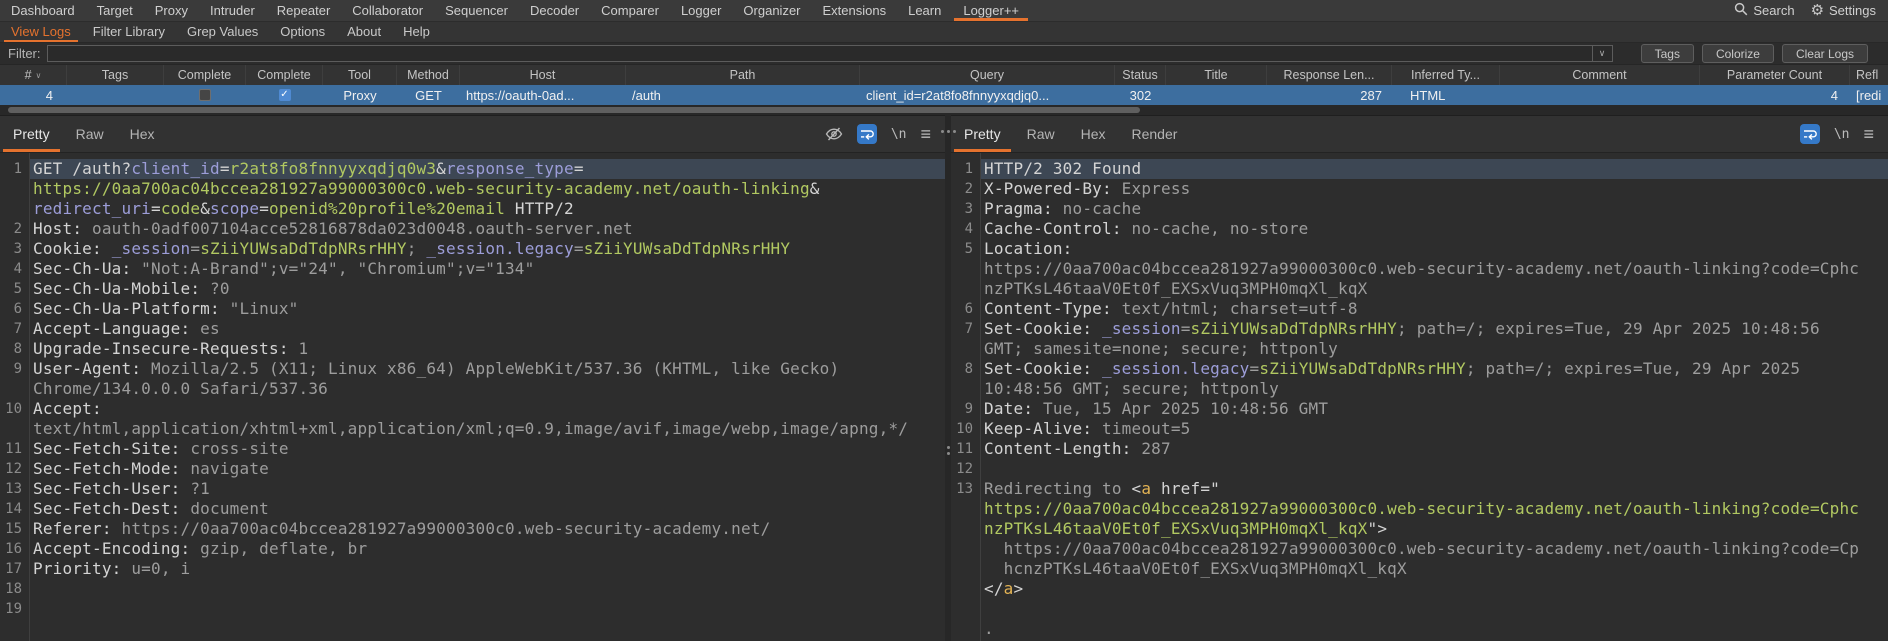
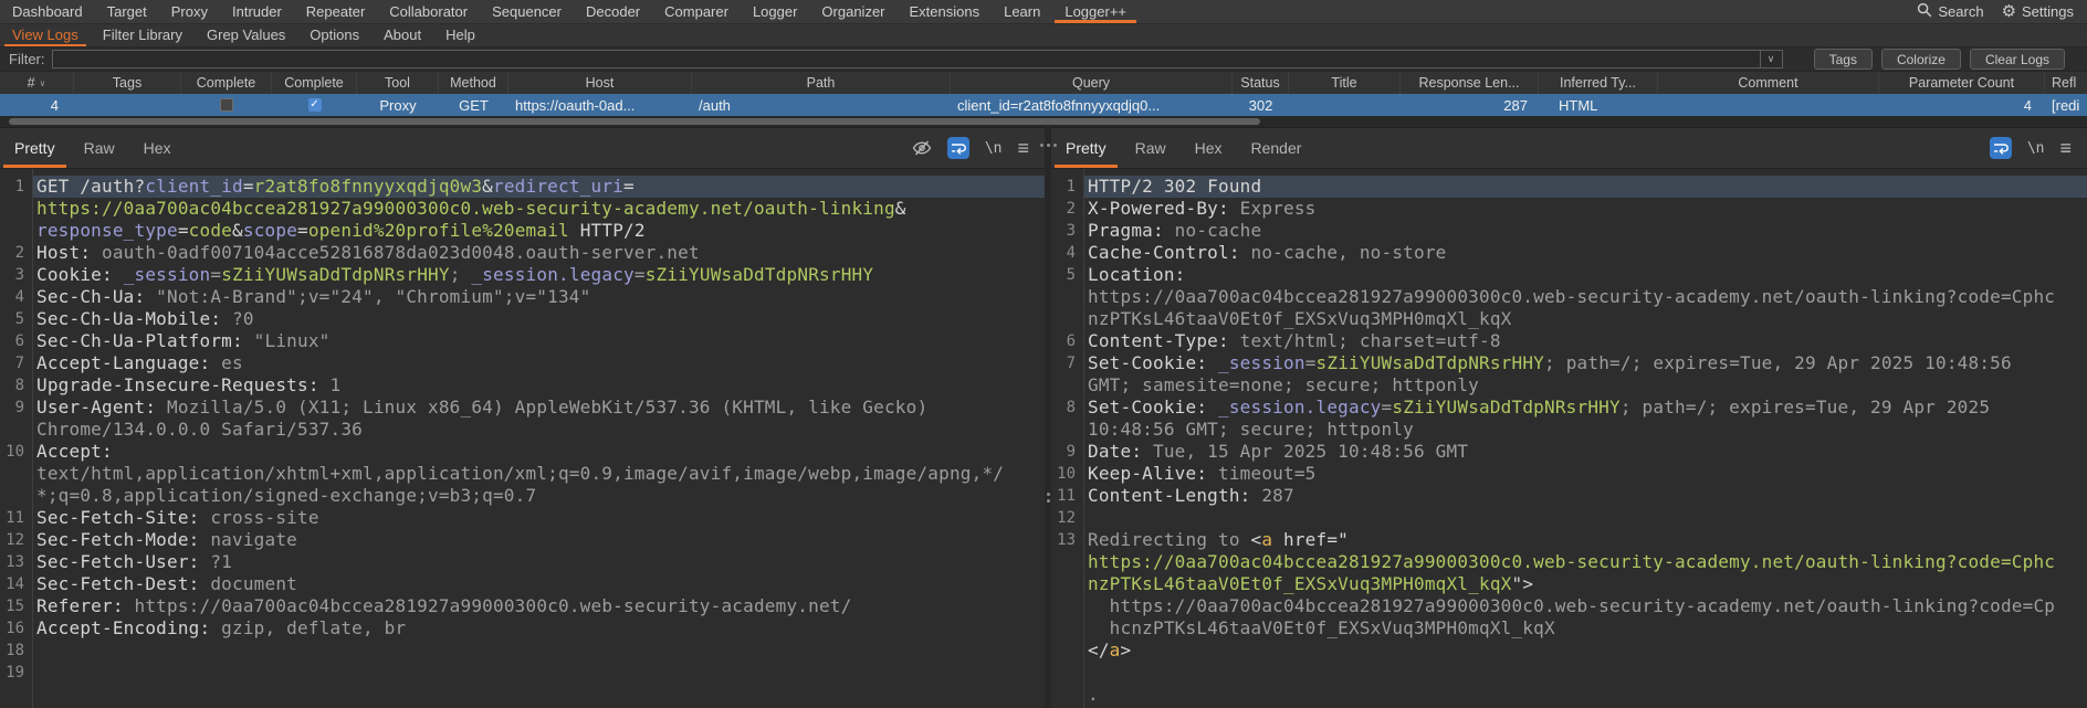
  Dashboard
  Target
  Proxy
  Intruder
  Repeater
  Collaborator
  Sequencer
  Decoder
  Comparer
  Logger
  Organizer
  Extensions
  Learn
  Logger++
  Search
  ⚙
  Settings
  View Logs
  Filter Library
  Grep Values
  Options
  About
  Help
  Filter:
  ∨
  Tags
  Colorize
  Clear Logs
  #
  ∨
  Tags
  Complete
  Complete
  Tool
  Method
  Host
  Path
  Query
  Status
  Title
  Response Len...
  Inferred Ty...
  Comment
  Parameter Count
  Refl
  4
  ✓
  Proxy
  GET
  https://oauth-0ad...
  /auth
  client_id=r2at8fo8fnnyyxqdjq0...
  302
  287
  HTML
  4
  [redi
  Pretty
  Raw
  Hex
  \n
  ≡
  Pretty
  Raw
  Hex
  Render
  \n
  ≡
  1
- GET /auth?client_id=r2at8fo8fnnyyxqdjq0w3&response_type=
+ GET /auth?client_id=r2at8fo8fnnyyxqdjq0w3&redirect_uri=
  https://0aa700ac04bccea281927a99000300c0.web-security-academy.net/oauth-linking&
- redirect_uri=code&scope=openid%20profile%20email HTTP/2
+ response_type=code&scope=openid%20profile%20email HTTP/2
  2
  Host: oauth-0adf007104acce52816878da023d0048.oauth-server.net
  3
  Cookie: _session=sZiiYUWsaDdTdpNRsrHHY; _session.legacy=sZiiYUWsaDdTdpNRsrHHY
  4
  Sec-Ch-Ua: "Not:A-Brand";v="24", "Chromium";v="134"
  5
  Sec-Ch-Ua-Mobile: ?0
  6
  Sec-Ch-Ua-Platform: "Linux"
  7
  Accept-Language: es
  8
  Upgrade-Insecure-Requests: 1
  9
- User-Agent: Mozilla/2.5 (X11; Linux x86_64) AppleWebKit/537.36 (KHTML, like Gecko)
+ User-Agent: Mozilla/5.0 (X11; Linux x86_64) AppleWebKit/537.36 (KHTML, like Gecko)
  Chrome/134.0.0.0 Safari/537.36
  10
  Accept:
  text/html,application/xhtml+xml,application/xml;q=0.9,image/avif,image/webp,image/apng,*/
+ *;q=0.8,application/signed-exchange;v=b3;q=0.7
  11
  Sec-Fetch-Site: cross-site
  12
  Sec-Fetch-Mode: navigate
  13
  Sec-Fetch-User: ?1
  14
  Sec-Fetch-Dest: document
  15
  Referer: https://0aa700ac04bccea281927a99000300c0.web-security-academy.net/
  16
  Accept-Encoding: gzip, deflate, br
- 17
- Priority: u=0, i
  18
  19
  1
  HTTP/2 302 Found
  2
  X-Powered-By: Express
  3
  Pragma: no-cache
  4
  Cache-Control: no-cache, no-store
  5
  Location:
  https://0aa700ac04bccea281927a99000300c0.web-security-academy.net/oauth-linking?code=Cphc
  nzPTKsL46taaV0Et0f_EXSxVuq3MPH0mqXl_kqX
  6
  Content-Type: text/html; charset=utf-8
  7
  Set-Cookie: _session=sZiiYUWsaDdTdpNRsrHHY; path=/; expires=Tue, 29 Apr 2025 10:48:56
  GMT; samesite=none; secure; httponly
  8
  Set-Cookie: _session.legacy=sZiiYUWsaDdTdpNRsrHHY; path=/; expires=Tue, 29 Apr 2025
  10:48:56 GMT; secure; httponly
  9
  Date: Tue, 15 Apr 2025 10:48:56 GMT
  10
  Keep-Alive: timeout=5
  11
  Content-Length: 287
  12
  13
  Redirecting to <a href="
  https://0aa700ac04bccea281927a99000300c0.web-security-academy.net/oauth-linking?code=Cphc
  nzPTKsL46taaV0Et0f_EXSxVuq3MPH0mqXl_kqX">
  https://0aa700ac04bccea281927a99000300c0.web-security-academy.net/oauth-linking?code=Cp
  hcnzPTKsL46taaV0Et0f_EXSxVuq3MPH0mqXl_kqX
  </a>
  .
